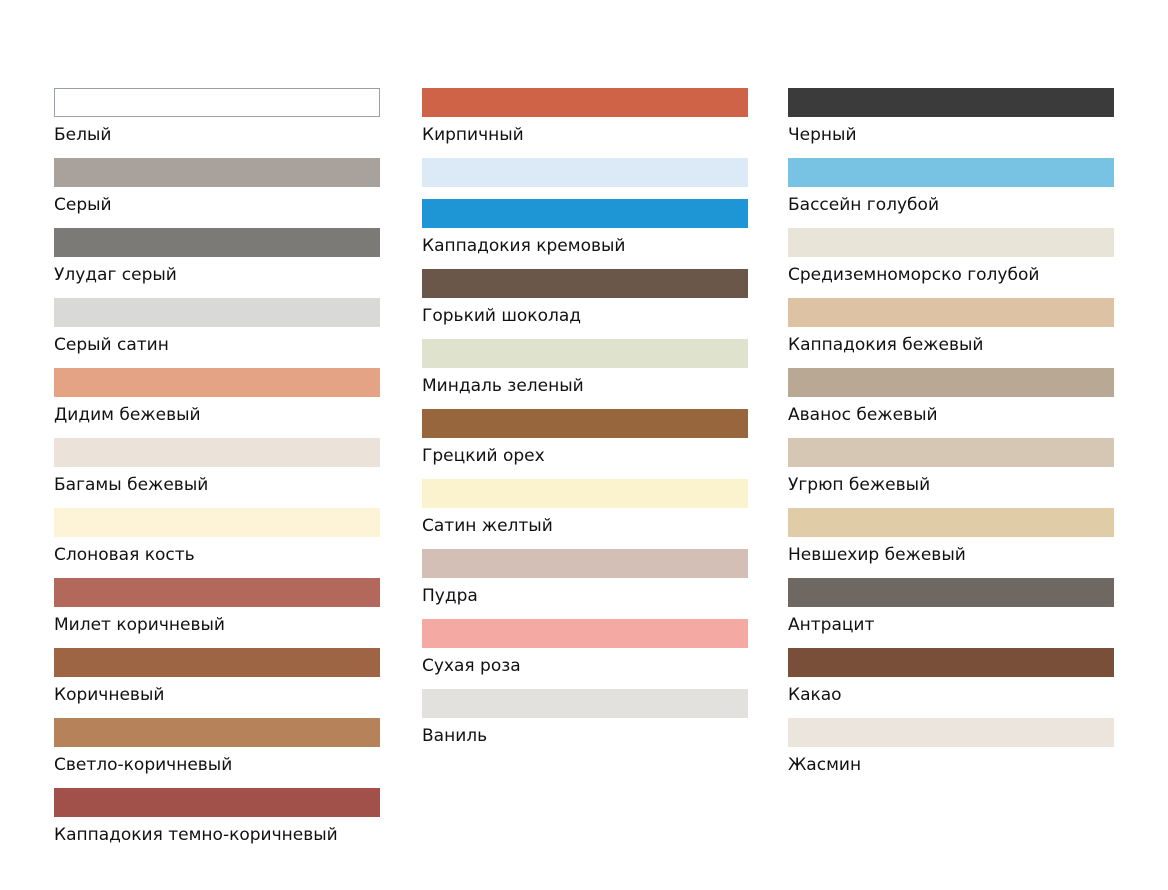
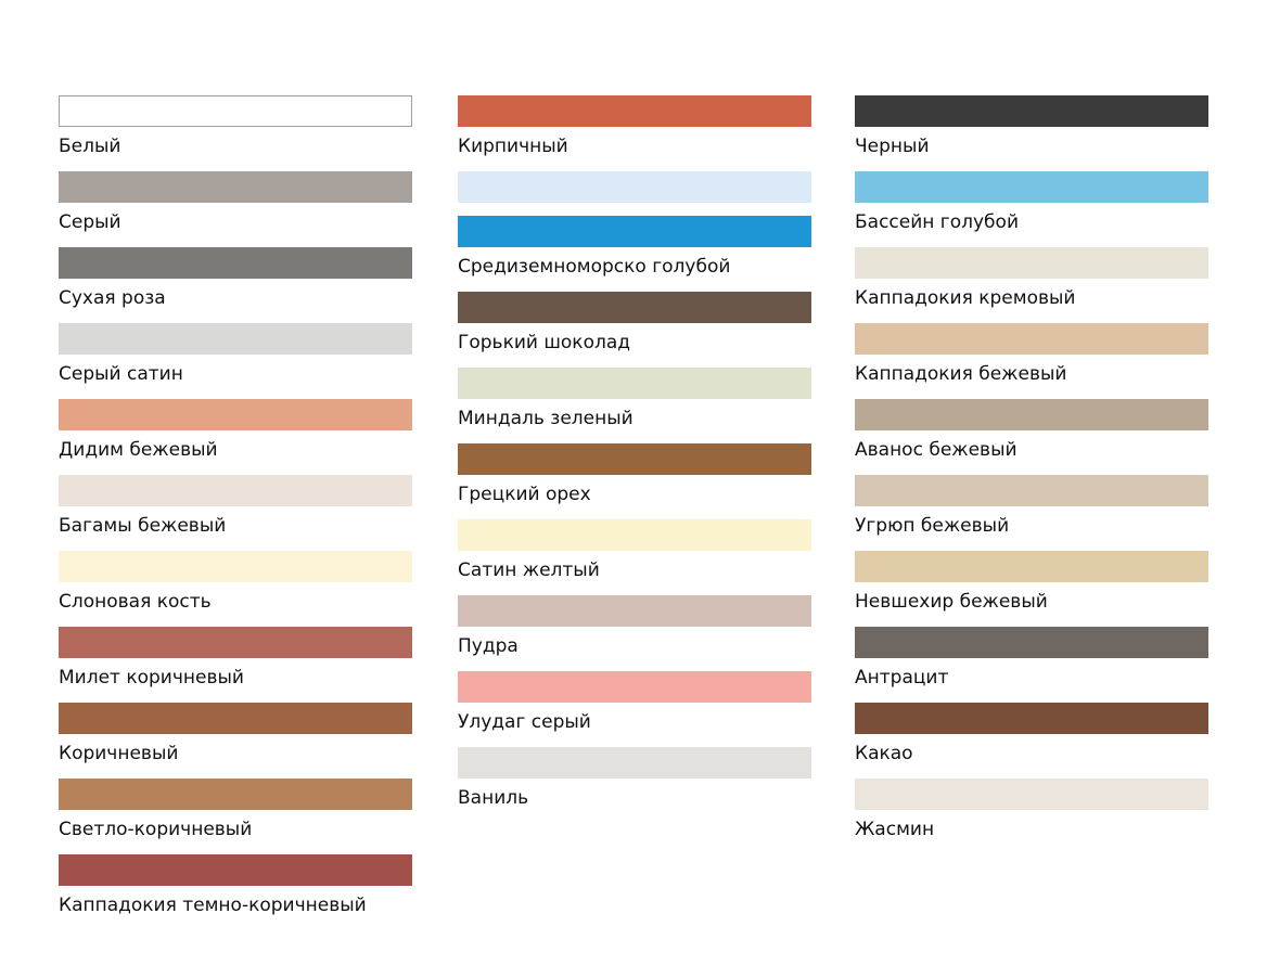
  Белый
  Серый
- Улудаг серый
+ Сухая роза
  Серый сатин
  Дидим бежевый
  Багамы бежевый
  Слоновая кость
  Милет коричневый
  Коричневый
  Светло-коричневый
  Каппадокия темно-коричневый
  Кирпичный
- Каппадокия кремовый
+ Средиземноморско голубой
  Горький шоколад
  Миндаль зеленый
  Грецкий орех
  Сатин желтый
  Пудра
- Сухая роза
+ Улудаг серый
  Ваниль
  Черный
  Бассейн голубой
- Средиземноморско голубой
+ Каппадокия кремовый
  Каппадокия бежевый
  Аванос бежевый
  Угрюп бежевый
  Невшехир бежевый
  Антрацит
  Какао
  Жасмин
